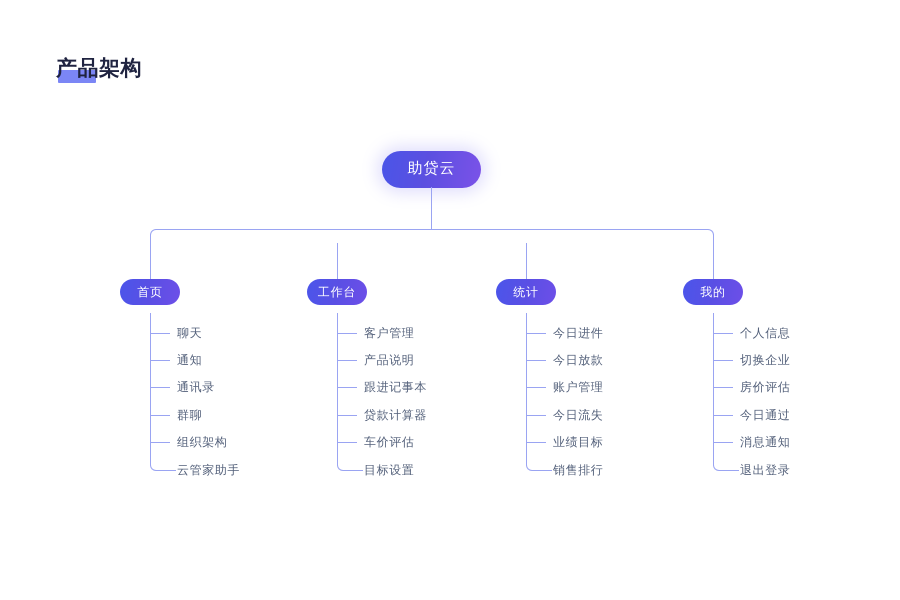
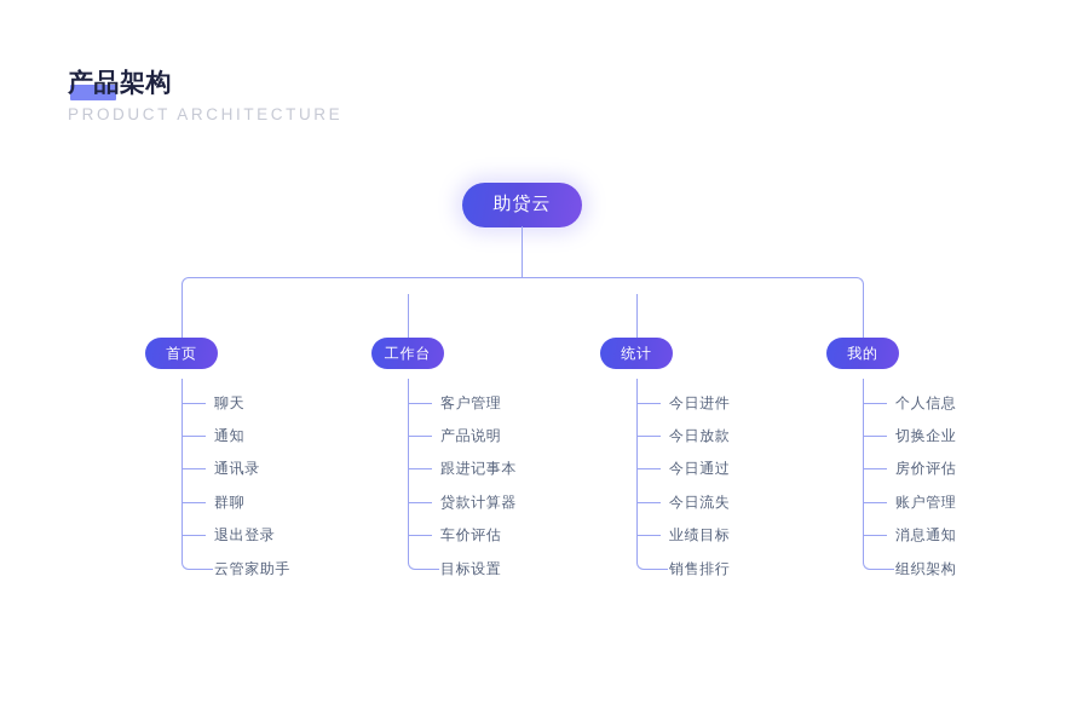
  产品架构
+ PRODUCT ARCHITECTURE
  助贷云
  首页
  聊天
  通知
  通讯录
  群聊
- 组织架构
+ 退出登录
  云管家助手
  工作台
  客户管理
  产品说明
  跟进记事本
  贷款计算器
  车价评估
  目标设置
  统计
  今日进件
  今日放款
- 账户管理
+ 今日通过
  今日流失
  业绩目标
  销售排行
  我的
  个人信息
  切换企业
  房价评估
- 今日通过
+ 账户管理
  消息通知
- 退出登录
+ 组织架构
